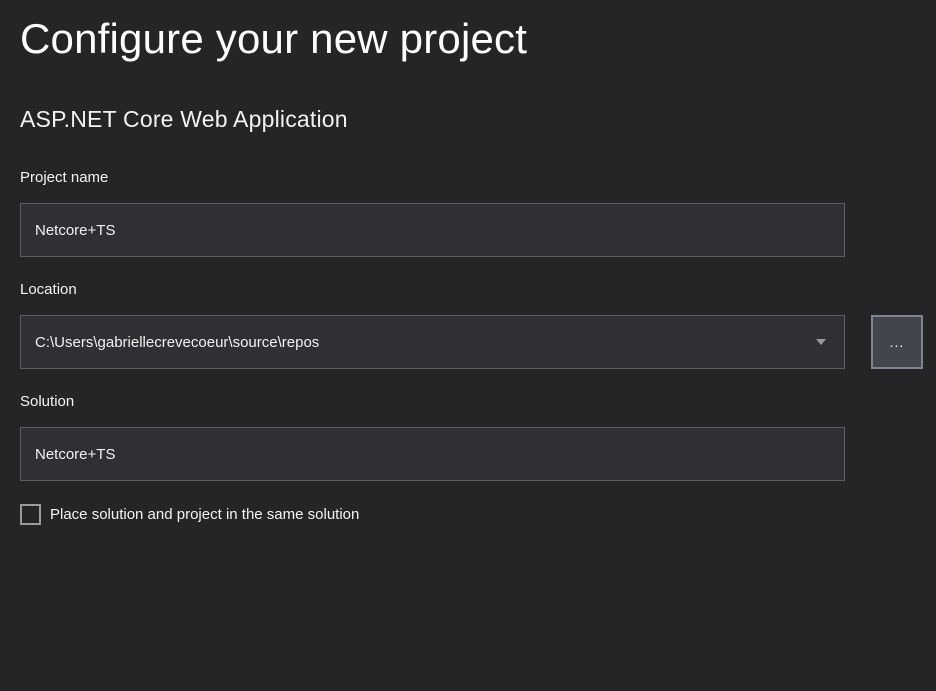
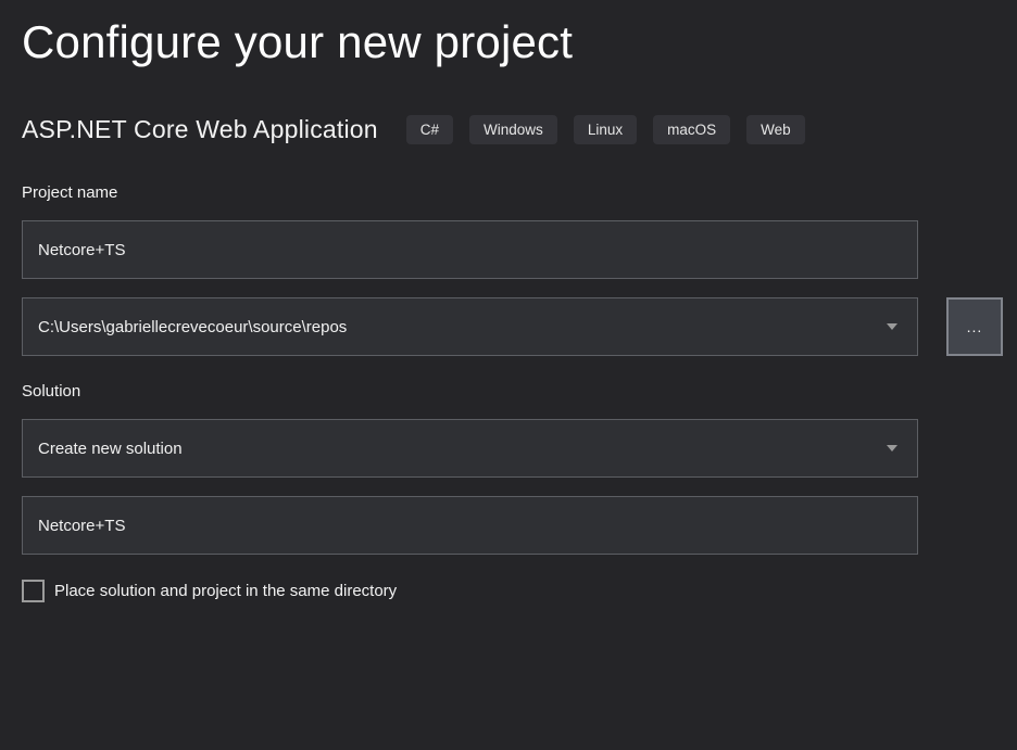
  Configure your new project
  ASP.NET Core Web Application
+ C#
+ Windows
+ Linux
+ macOS
+ Web
  Project name
  Netcore+TS
- Location
  C:\Users\gabriellecrevecoeur\source\repos
  ...
  Solution
+ Create new solution
  Netcore+TS
- Place solution and project in the same solution
+ Place solution and project in the same directory
